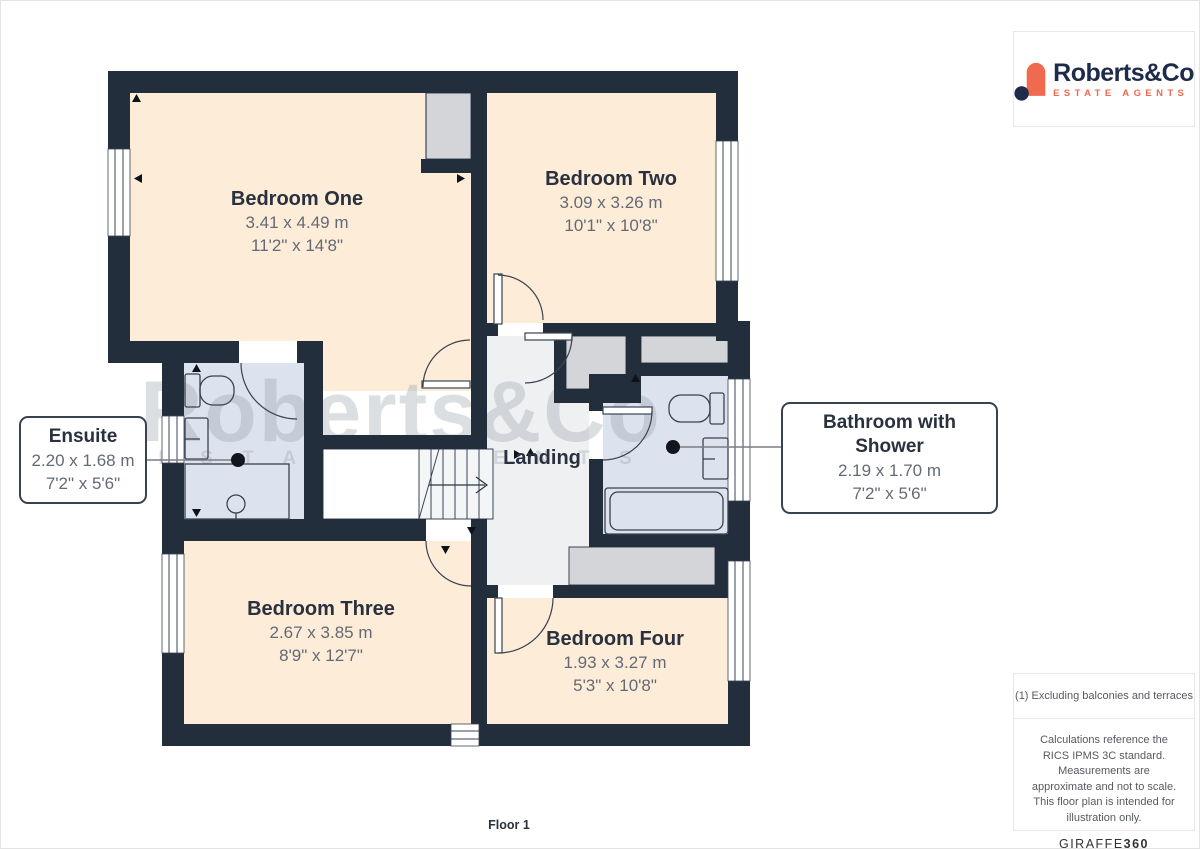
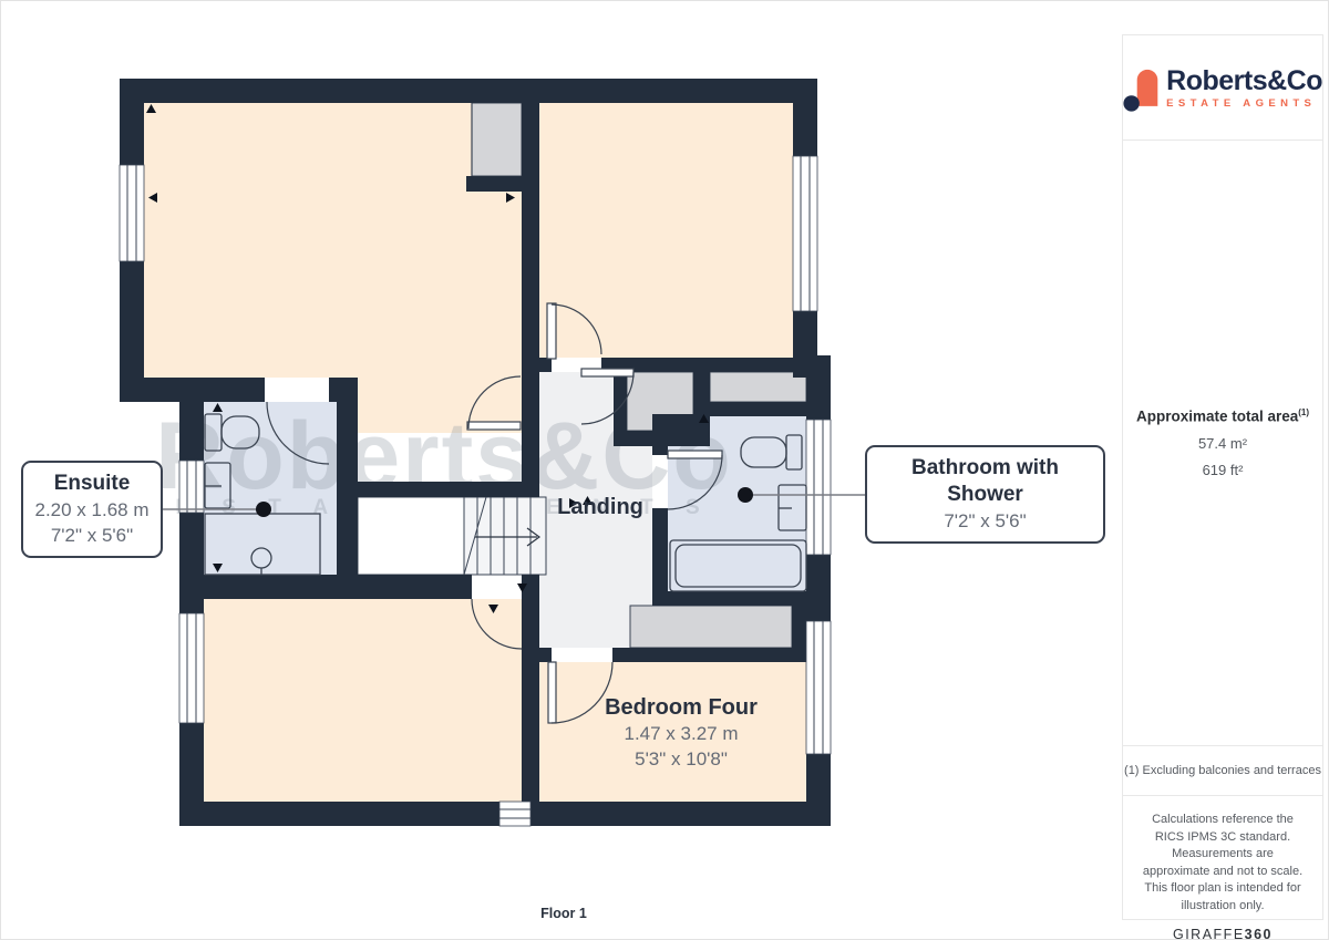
  oberts&C
- Bedroom One
- 3.41 x 4.49 m
- 11'2" x 14'8"
- Bedroom Two
- 3.09 x 3.26 m
- 10'1" x 10'8"
  Landing
- Bedroom Three
- 2.67 x 3.85 m
- 8'9" x 12'7"
  Bedroom Four
- 1.93 x 3.27 m
+ 1.47 x 3.27 m
  5'3" x 10'8"
  Ensuite
  2.20 x 1.68 m
  7'2" x 5'6"
  Bathroom with Shower
- 2.19 x 1.70 m
  7'2" x 5'6"
  Floor 1
  Roberts&Co
  ESTATE AGENTS
+ Approximate total area(1)
+ 57.4 m²
+ 619 ft²
  (1) Excluding balconies and terraces
  Calculations reference the RICS IPMS 3C standard. Measurements are approximate and not to scale. This floor plan is intended for illustration only.
  GIRAFFE360
